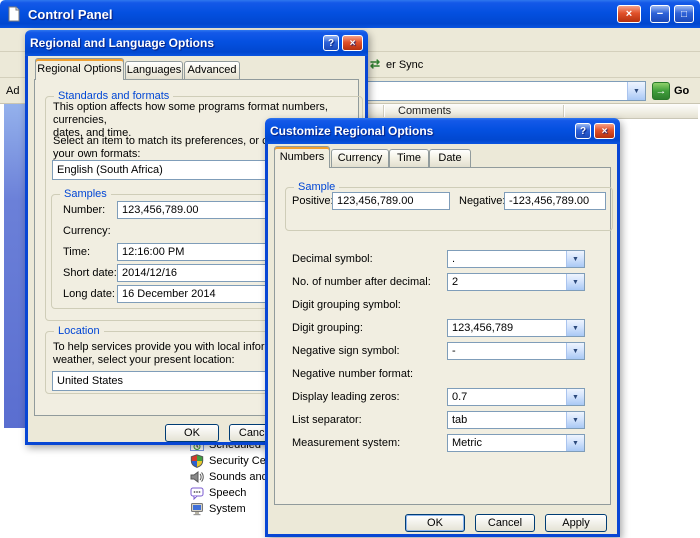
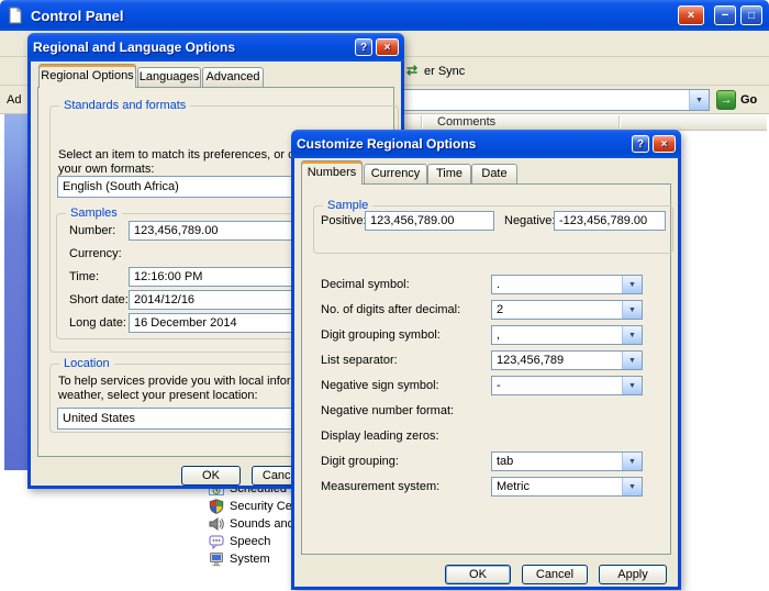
  Control Panel
  ×
  −
  □
  ⇄
  er Sync
  Ad
  →
  Go
  Comments
  Scheduled
  Security Ce
  Sounds an
  Speech
  System
  Regional and Language Options
  ?
  ×
  Regional Options
  Languages
  Advanced
  Standards and formats
- This option affects how some programs format numbers, currencies,
- dates, and time.
  Select an item to match its preferences, or
  your own formats:
  English (South Africa)
  Samples
  Number:
  123,456,789.00
  Currency:
  Time:
  12:16:00 PM
  Short date:
  2014/12/16
  Long date:
  16 December 2014
  Location
  To help services provide you with local infor
  weather, select your present location:
  United States
  OK
  Customize Regional Options
  ?
  ×
  Numbers
  Currency
  Time
  Date
  Sample
  Positive
  123,456,789.00
  Negative
  -123,456,789.00
  Decimal symbol:
  .
- No. of number after decimal:
+ No. of digits after decimal:
  2
  Digit grouping symbol:
+ ,
- Digit grouping:
+ List separator:
  123,456,789
  Negative sign symbol:
  -
  Negative number format:
  Display leading zeros:
- 0.7
- List separator:
+ Digit grouping:
  tab
  Measurement system:
  Metric
  OK
  Cancel
  Apply
